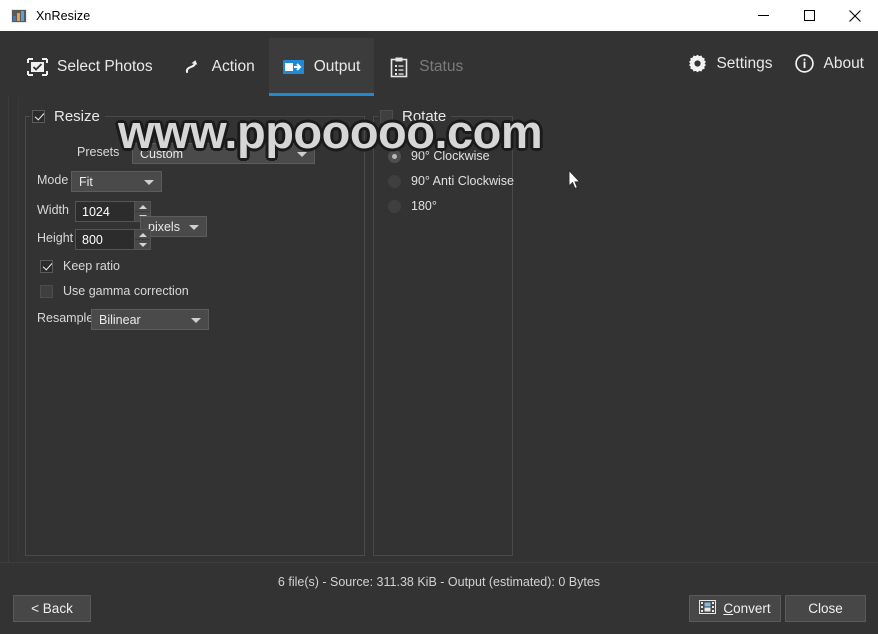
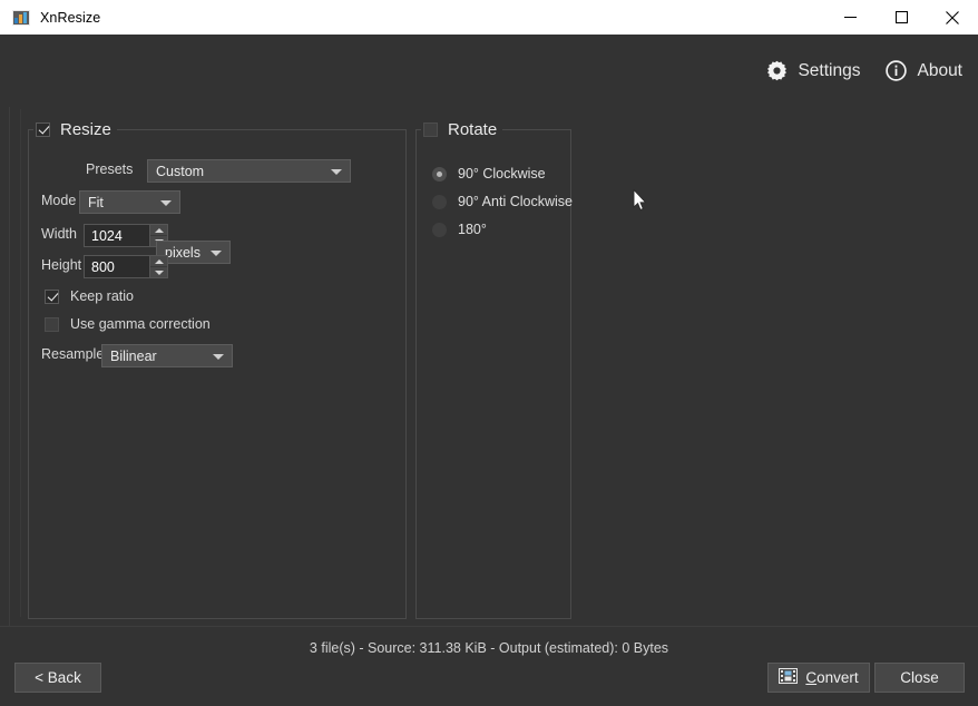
  XnResize
- Select Photos
- Action
- Output
- Status
  Settings
  About
  Resize
  Presets
  Custom
  Mode
  Fit
  Width
  1024
  pixels
  Height
  800
  Keep ratio
  Use gamma correction
  Resample
  Bilinear
  Rotate
  90° Clockwise
  90° Anti Clockwise
  180°
- 6 file(s) - Source: 311.38 KiB - Output (estimated): 0 Bytes
+ 3 file(s) - Source: 311.38 KiB - Output (estimated): 0 Bytes
  < Back
  Convert
  Close
- www.ppooooo.com
